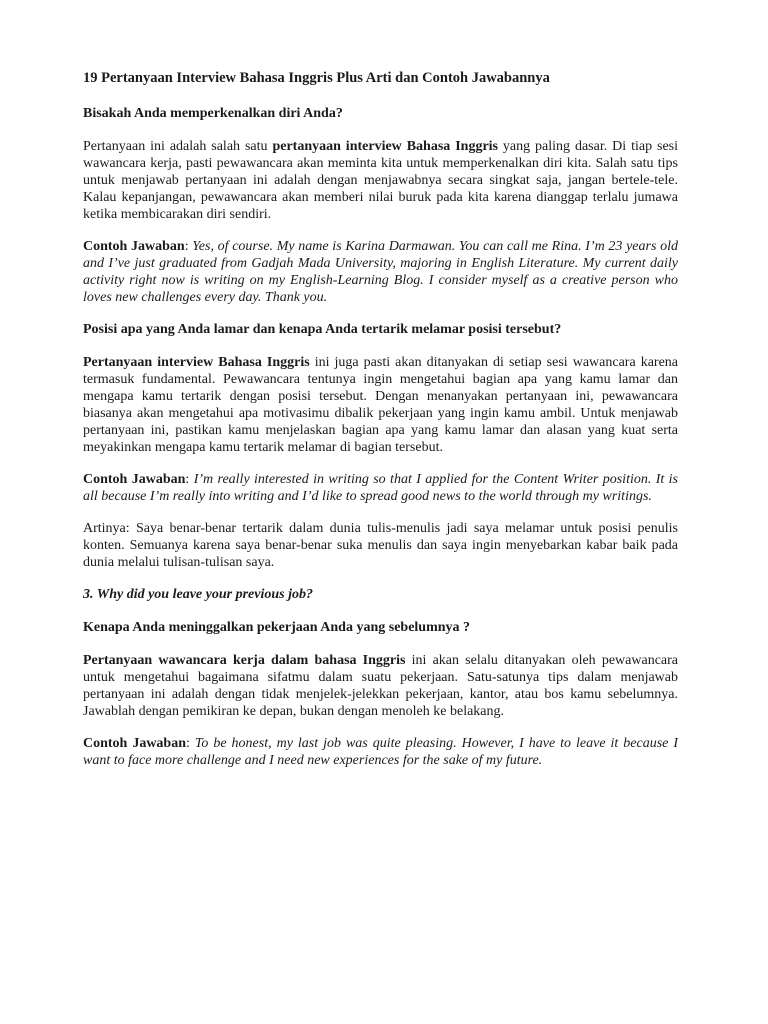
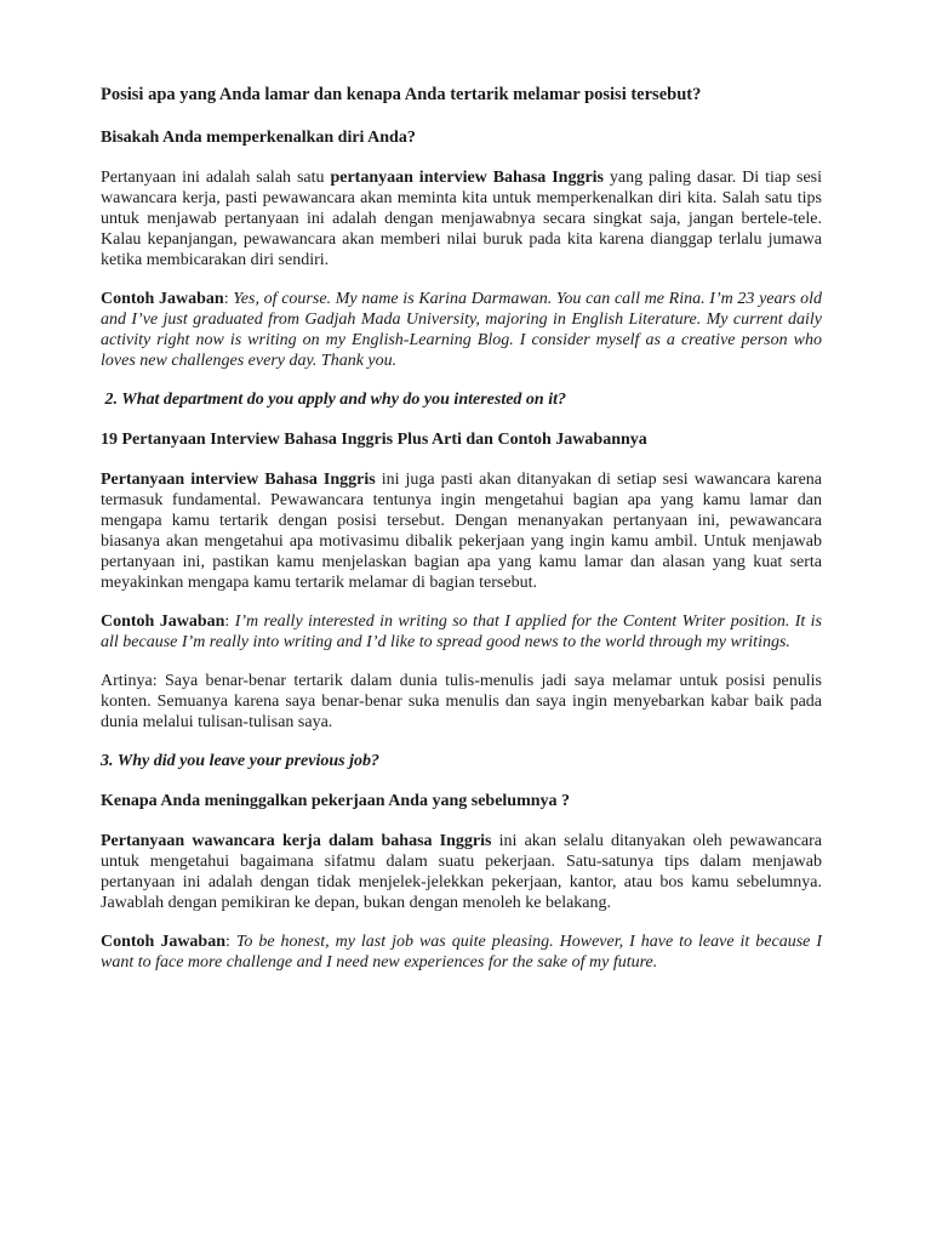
- 19 Pertanyaan Interview Bahasa Inggris Plus Arti dan Contoh Jawabannya
+ Posisi apa yang Anda lamar dan kenapa Anda tertarik melamar posisi tersebut?
  Bisakah Anda memperkenalkan diri Anda?
  Pertanyaan ini adalah salah satu pertanyaan interview Bahasa Inggris yang paling dasar. Di tiap sesi wawancara kerja, pasti pewawancara akan meminta kita untuk memperkenalkan diri kita. Salah satu tips untuk menjawab pertanyaan ini adalah dengan menjawabnya secara singkat saja, jangan bertele-tele. Kalau kepanjangan, pewawancara akan memberi nilai buruk pada kita karena dianggap terlalu jumawa ketika membicarakan diri sendiri.
  Contoh Jawaban: Yes, of course. My name is Karina Darmawan. You can call me Rina. I’m 23 years old and I’ve just graduated from Gadjah Mada University, majoring in English Literature. My current daily activity right now is writing on my English-Learning Blog. I consider myself as a creative person who loves new challenges every day. Thank you.
+ 2. What department do you apply and why do you interested on it?
- Posisi apa yang Anda lamar dan kenapa Anda tertarik melamar posisi tersebut?
+ 19 Pertanyaan Interview Bahasa Inggris Plus Arti dan Contoh Jawabannya
  Pertanyaan interview Bahasa Inggris ini juga pasti akan ditanyakan di setiap sesi wawancara karena termasuk fundamental. Pewawancara tentunya ingin mengetahui bagian apa yang kamu lamar dan mengapa kamu tertarik dengan posisi tersebut. Dengan menanyakan pertanyaan ini, pewawancara biasanya akan mengetahui apa motivasimu dibalik pekerjaan yang ingin kamu ambil. Untuk menjawab pertanyaan ini, pastikan kamu menjelaskan bagian apa yang kamu lamar dan alasan yang kuat serta meyakinkan mengapa kamu tertarik melamar di bagian tersebut.
  Contoh Jawaban: I’m really interested in writing so that I applied for the Content Writer position. It is all because I’m really into writing and I’d like to spread good news to the world through my writings.
  Artinya: Saya benar-benar tertarik dalam dunia tulis-menulis jadi saya melamar untuk posisi penulis konten. Semuanya karena saya benar-benar suka menulis dan saya ingin menyebarkan kabar baik pada dunia melalui tulisan-tulisan saya.
  3. Why did you leave your previous job?
  Kenapa Anda meninggalkan pekerjaan Anda yang sebelumnya ?
  Pertanyaan wawancara kerja dalam bahasa Inggris ini akan selalu ditanyakan oleh pewawancara untuk mengetahui bagaimana sifatmu dalam suatu pekerjaan. Satu-satunya tips dalam menjawab pertanyaan ini adalah dengan tidak menjelek-jelekkan pekerjaan, kantor, atau bos kamu sebelumnya. Jawablah dengan pemikiran ke depan, bukan dengan menoleh ke belakang.
  Contoh Jawaban: To be honest, my last job was quite pleasing. However, I have to leave it because I want to face more challenge and I need new experiences for the sake of my future.
